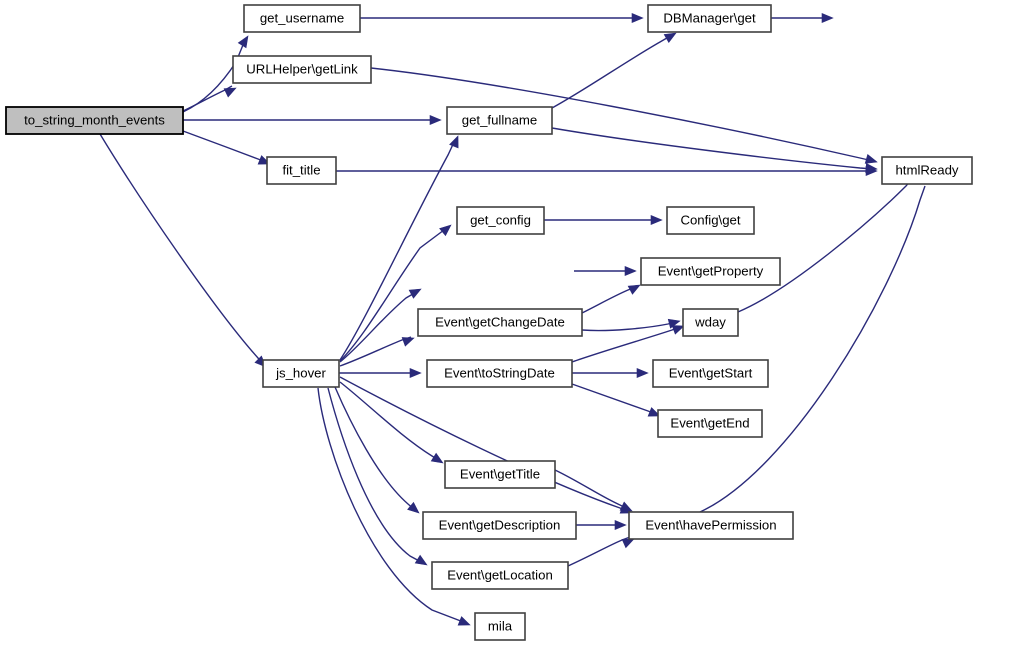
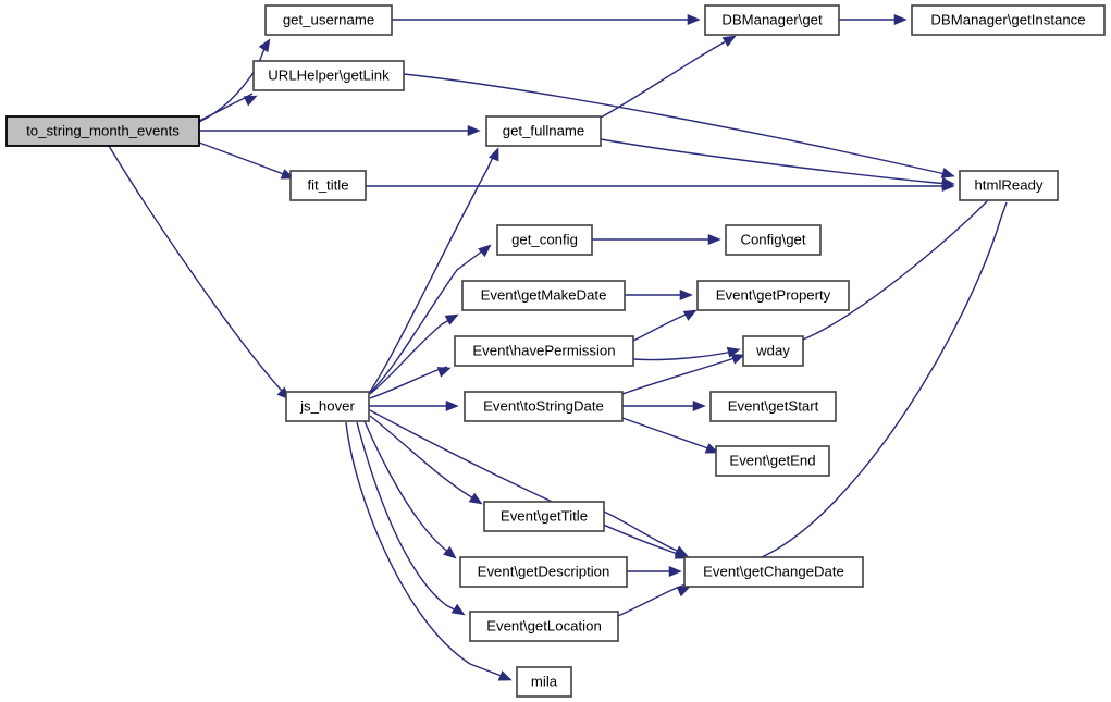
  to_string_month_events
  get_username
  URLHelper\getLink
  get_fullname
  fit_title
  DBManager\get
+ DBManager\getInstance
  htmlReady
  get_config
  Config\get
+ Event\getMakeDate
  Event\getProperty
- Event\getChangeDate
+ Event\havePermission
  wday
  js_hover
  Event\toStringDate
  Event\getStart
  Event\getEnd
  Event\getTitle
  Event\getDescription
- Event\havePermission
+ Event\getChangeDate
  Event\getLocation
  mila
